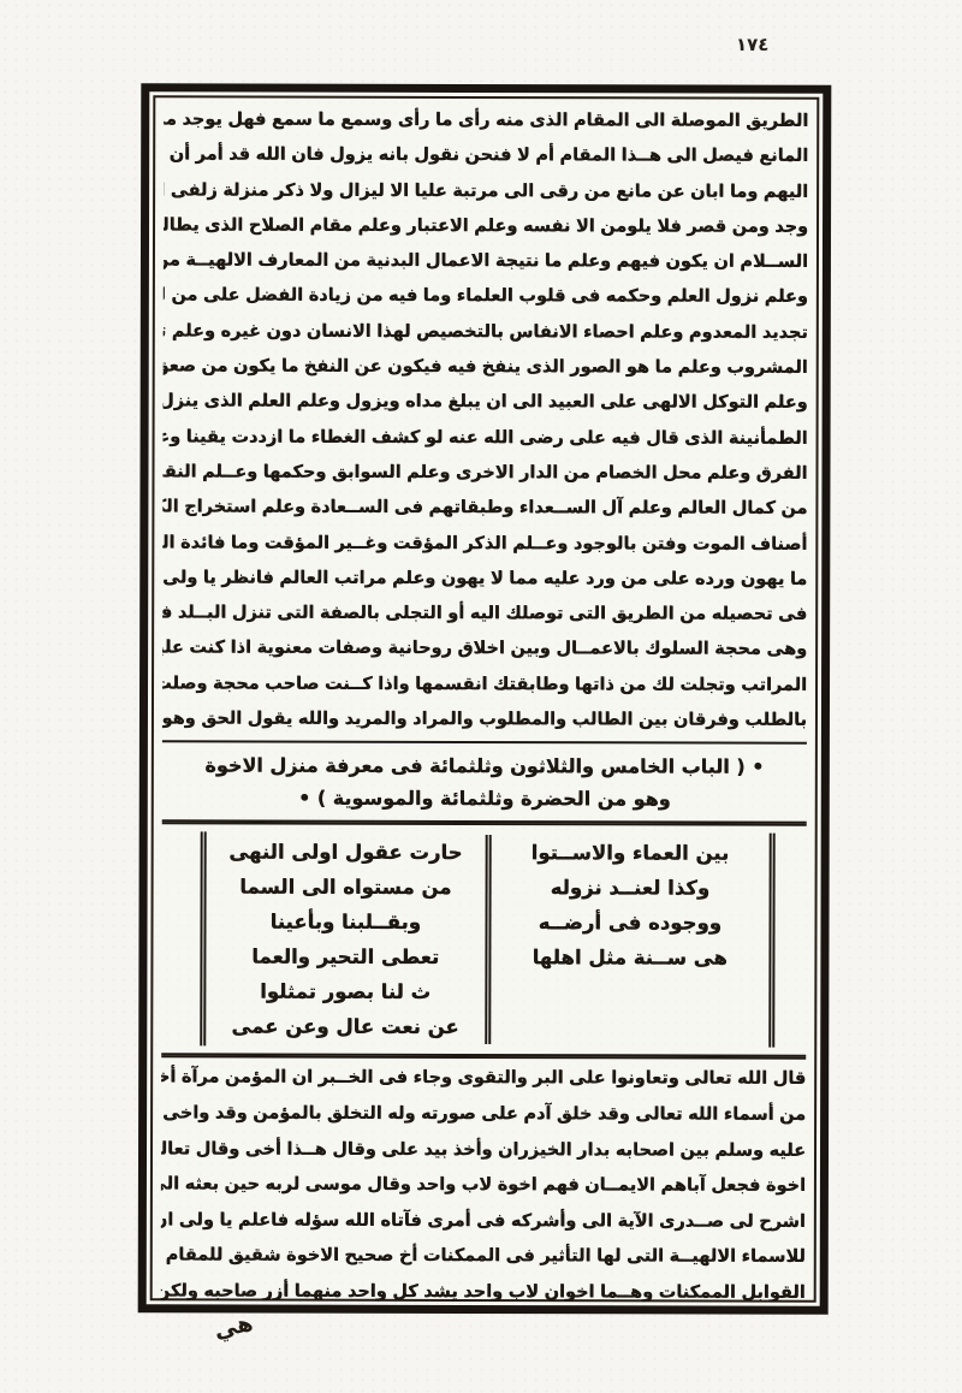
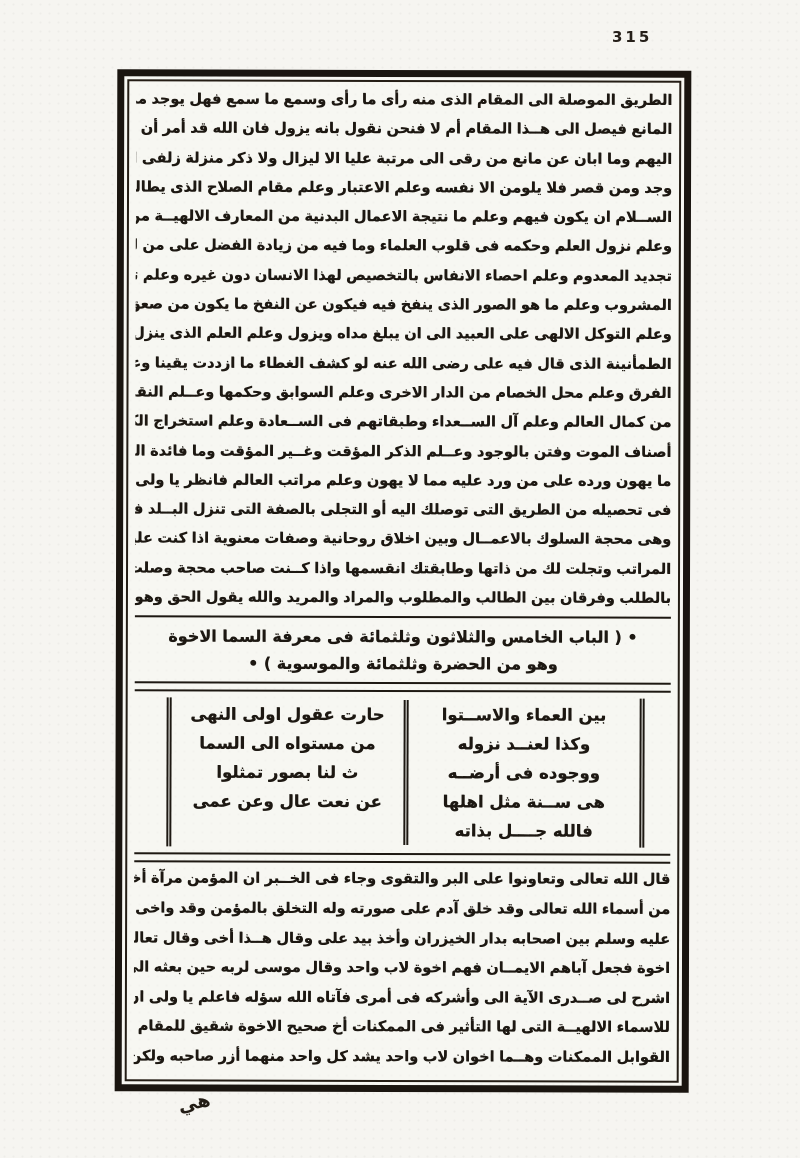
- ١٧٤
+ 315
  الطريق الموصلة الى المقام الذى منه رأى ما رأى وسمع ما سمع فهل يوجد م
  المانع فيصل الى هــذا المقام أم لا فنحن نقول بانه يزول فان الله قد أمر أن
  اليهم وما ابان عن مانع من رقى الى مرتبة عليا الا ليزال ولا ذكر منزلة زلفى
  وجد ومن قصر فلا يلومن الا نفسه وعلم الاعتبار وعلم مقام الصلاح الذى يطال
  الســلام ان يكون فيهم وعلم ما نتيجة الاعمال البدنية من المعارف الالهيــة م
  وعلم نزول العلم وحكمه فى قلوب العلماء وما فيه من زيادة الفضل على من ل
  تجديد المعدوم وعلم احصاء الانفاس بالتخصيص لهذا الانسان دون غيره وعلم ت
  المشروب وعلم ما هو الصور الذى ينفخ فيه فيكون عن النفخ ما يكون من صع
  وعلم التوكل الالهى على العبيد الى ان يبلغ مداه ويزول وعلم العلم الذى ينزل
  الطمأنينة الذى قال فيه على رضى الله عنه لو كشف الغطاء ما ازددت يقينا وع
  الفرق وعلم محل الخصام من الدار الاخرى وعلم السوابق وحكمها وعــلم النق
  من كمال العالم وعلم آل الســعداء وطبقاتهم فى الســعادة وعلم استخراج ال
  أصناف الموت وفتن بالوجود وعــلم الذكر المؤقت وغــير المؤقت وما فائدة ال
  ما يهون ورده على من ورد عليه مما لا يهون وعلم مراتب العالم فانظر يا ولى
  فى تحصيله من الطريق التى توصلك اليه أو التجلى بالصفة التى تنزل البــلد ف
  وهى محجة السلوك بالاعمــال وبين اخلاق روحانية وصفات معنوية اذا كنت عل
  المراتب وتجلت لك من ذاتها وطابقتك انقسمها واذا كــنت صاحب محجة وصلت
  بالطلب وفرقان بين الطالب والمطلوب والمراد والمريد والله يقول الحق وهو
- • ( الباب الخامس والثلاثون وثلثمائة فى معرفة منزل الاخوة
+ • ( الباب الخامس والثلاثون وثلثمائة فى معرفة السما الاخوة
  وهو من الحضرة وثلثمائة والموسوية ) •
  بين العماء والاســتوا
  وكذا لعنــد نزوله
  ووجوده فى أرضــه
  هى ســنة مثل اهلها
+ فالله جــــل بذاته
  حارت عقول اولى النهى
  من مستواه الى السما
- وبقــلبنا وبأعينا
- تعطى التحير والعما
  ث لنا بصور تمثلوا
  عن نعت عال وعن عمى
  قال الله تعالى وتعاونوا على البر والتقوى وجاء فى الخــبر ان المؤمن مرآة أخ
  من أسماء الله تعالى وقد خلق آدم على صورته وله التخلق بالمؤمن وقد واخى
  عليه وسلم بين اصحابه بدار الخيزران وأخذ بيد على وقال هــذا أخى وقال تعال
  اخوة فجعل آباهم الايمــان فهم اخوة لاب واحد وقال موسى لربه حين بعثه ال
  اشرح لى صــدرى الآية الى وأشركه فى أمرى فآتاه الله سؤله فاعلم يا ولى ان
  للاسماء الالهيــة التى لها التأثير فى الممكنات أخ صحيح الاخوة شقيق للمقام
  القوابل الممكنات وهــما اخوان لاب واحد يشد كل واحد منهما أزر صاحبه ولكن
